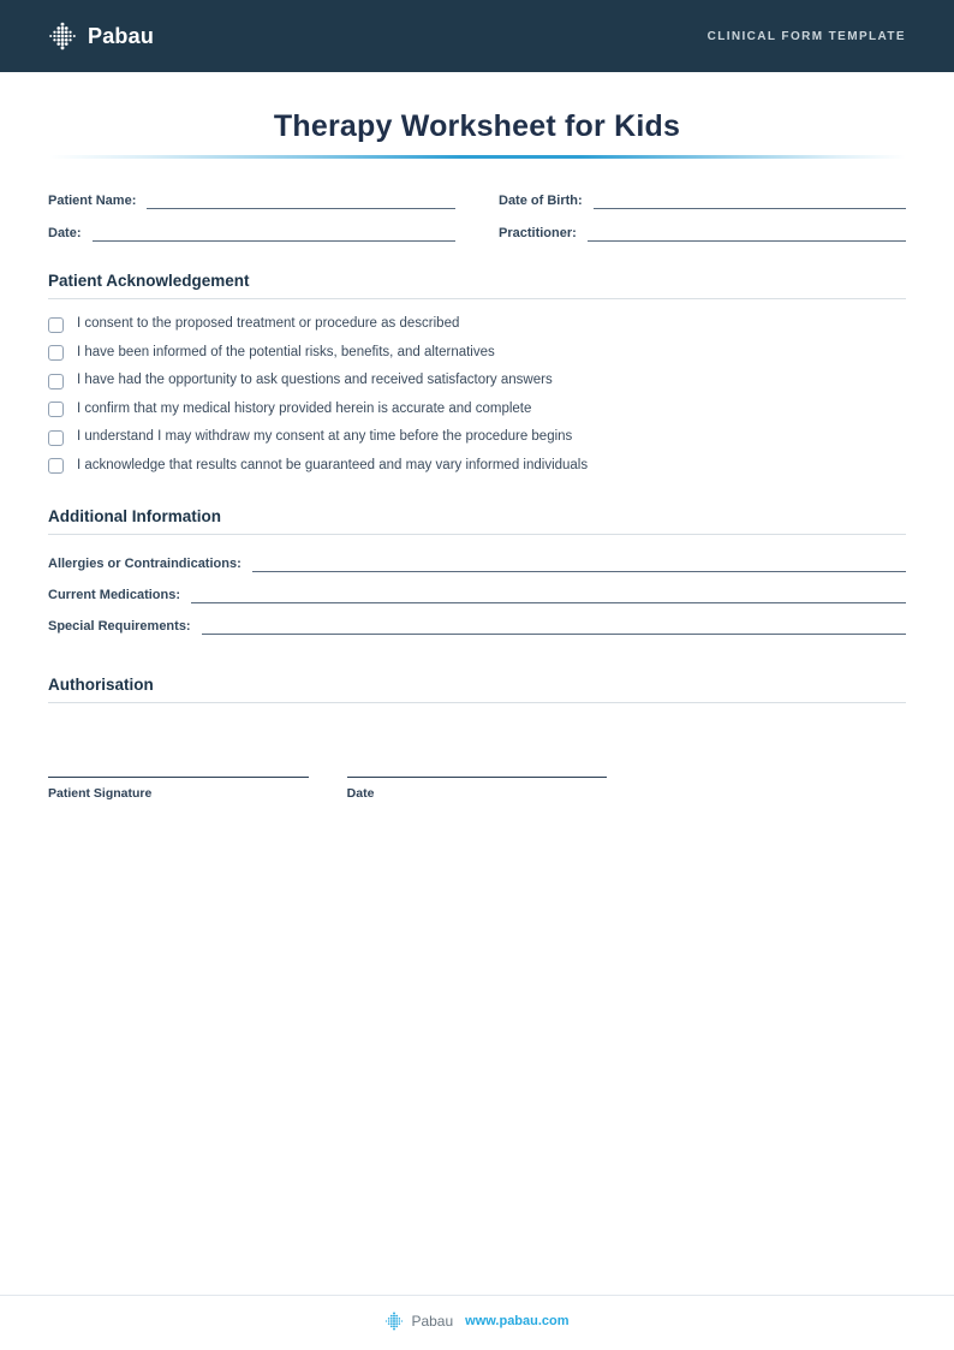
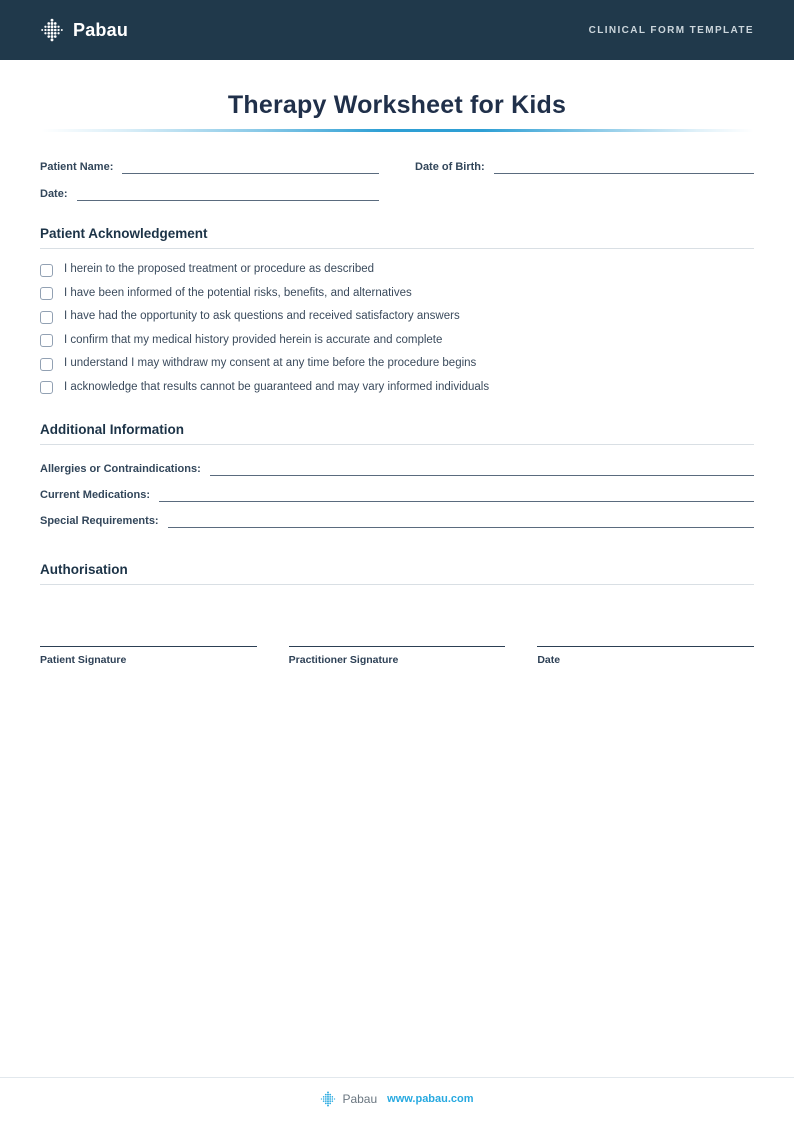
  Pabau
  CLINICAL FORM TEMPLATE
  Therapy Worksheet for Kids
  Patient Name:
  Date of Birth:
  Date:
- Practitioner:
  Patient Acknowledgement
- I consent to the proposed treatment or procedure as described
+ I herein to the proposed treatment or procedure as described
  I have been informed of the potential risks, benefits, and alternatives
  I have had the opportunity to ask questions and received satisfactory answers
  I confirm that my medical history provided herein is accurate and complete
  I understand I may withdraw my consent at any time before the procedure begins
  I acknowledge that results cannot be guaranteed and may vary informed individuals
  Additional Information
  Allergies or Contraindications:
  Current Medications:
  Special Requirements:
  Authorisation
  Patient Signature
+ Practitioner Signature
  Date
  Pabau
  www.pabau.com
